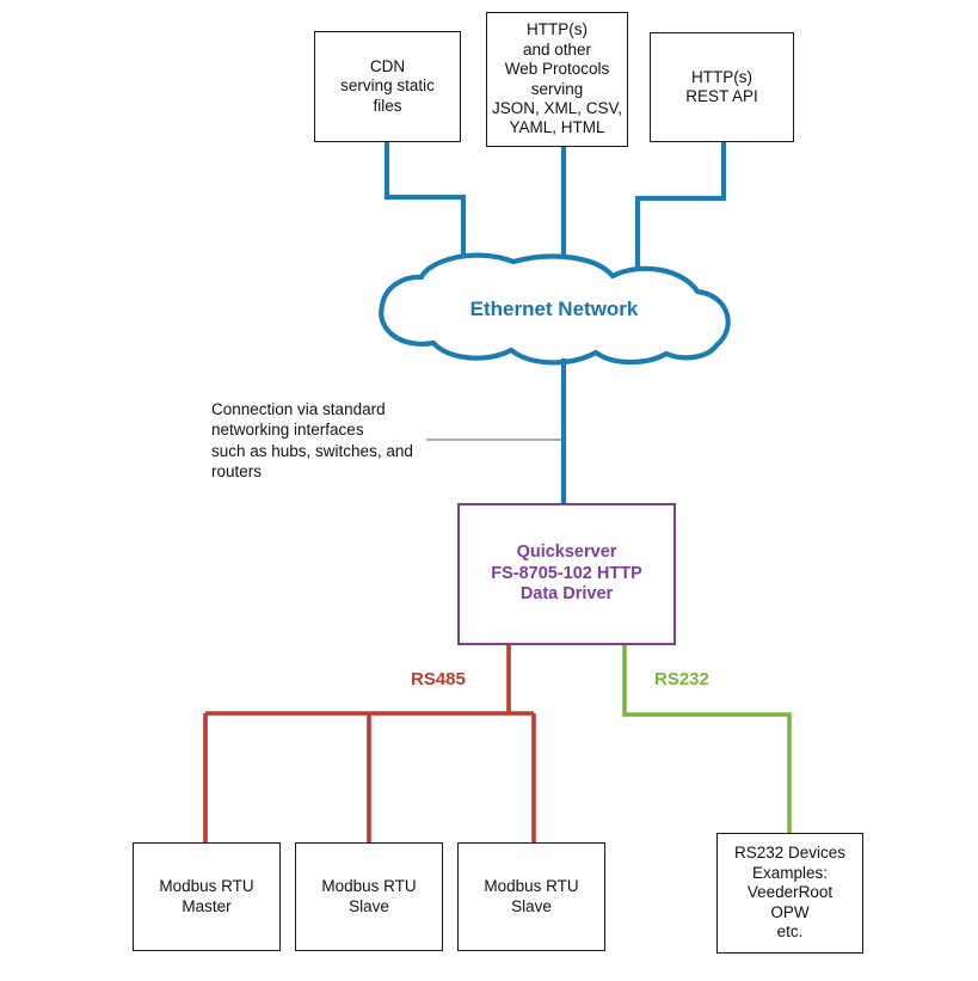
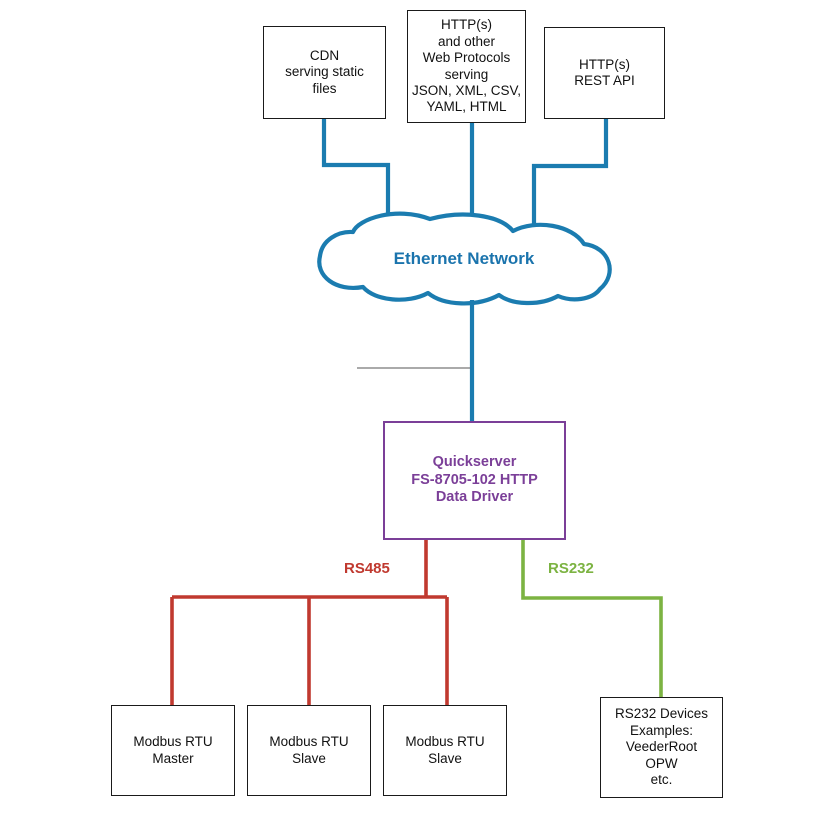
  CDN
  serving static
  files
  HTTP(s)
  and other
  Web Protocols
  serving
  JSON, XML, CSV,
  YAML, HTML
  HTTP(s)
  REST API
  Ethernet Network
- Connection via standard
- networking interfaces
- such as hubs, switches, and
- routers
  Quickserver
  FS-8705-102 HTTP
  Data Driver
  RS485
  RS232
  Modbus RTU
  Master
  Modbus RTU
  Slave
  Modbus RTU
  Slave
  RS232 Devices
  Examples:
  VeederRoot
  OPW
  etc.
